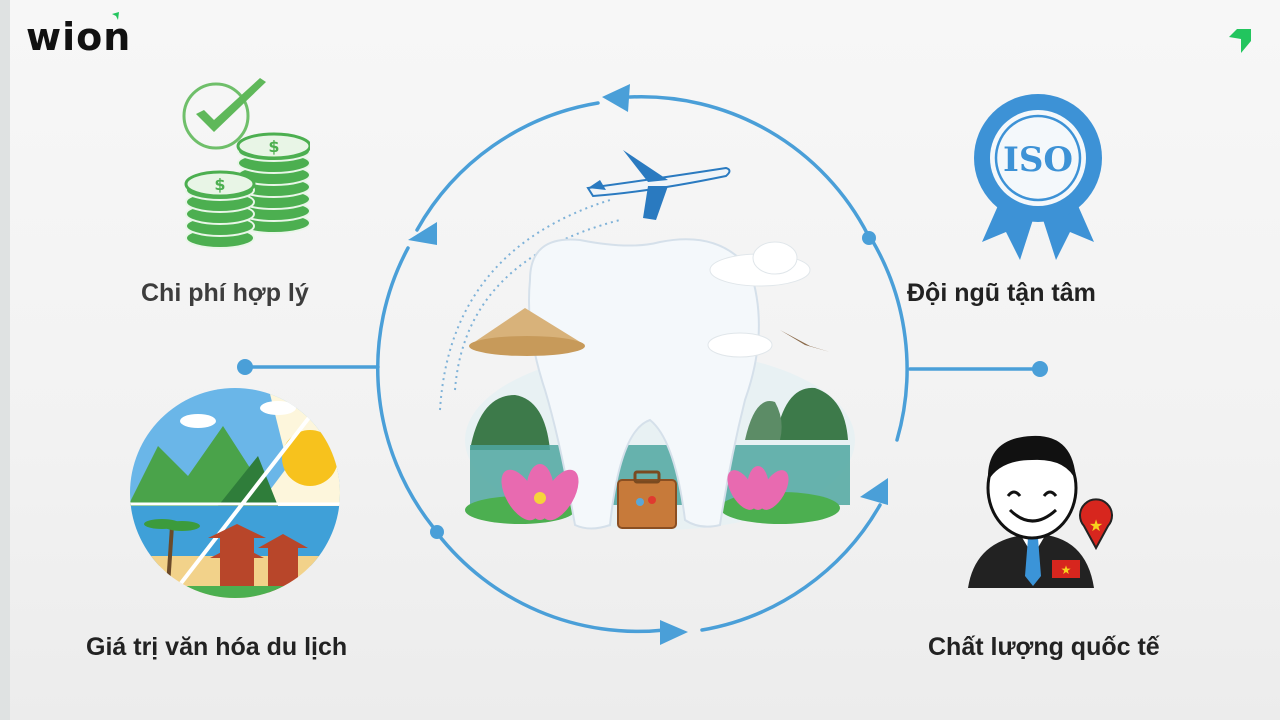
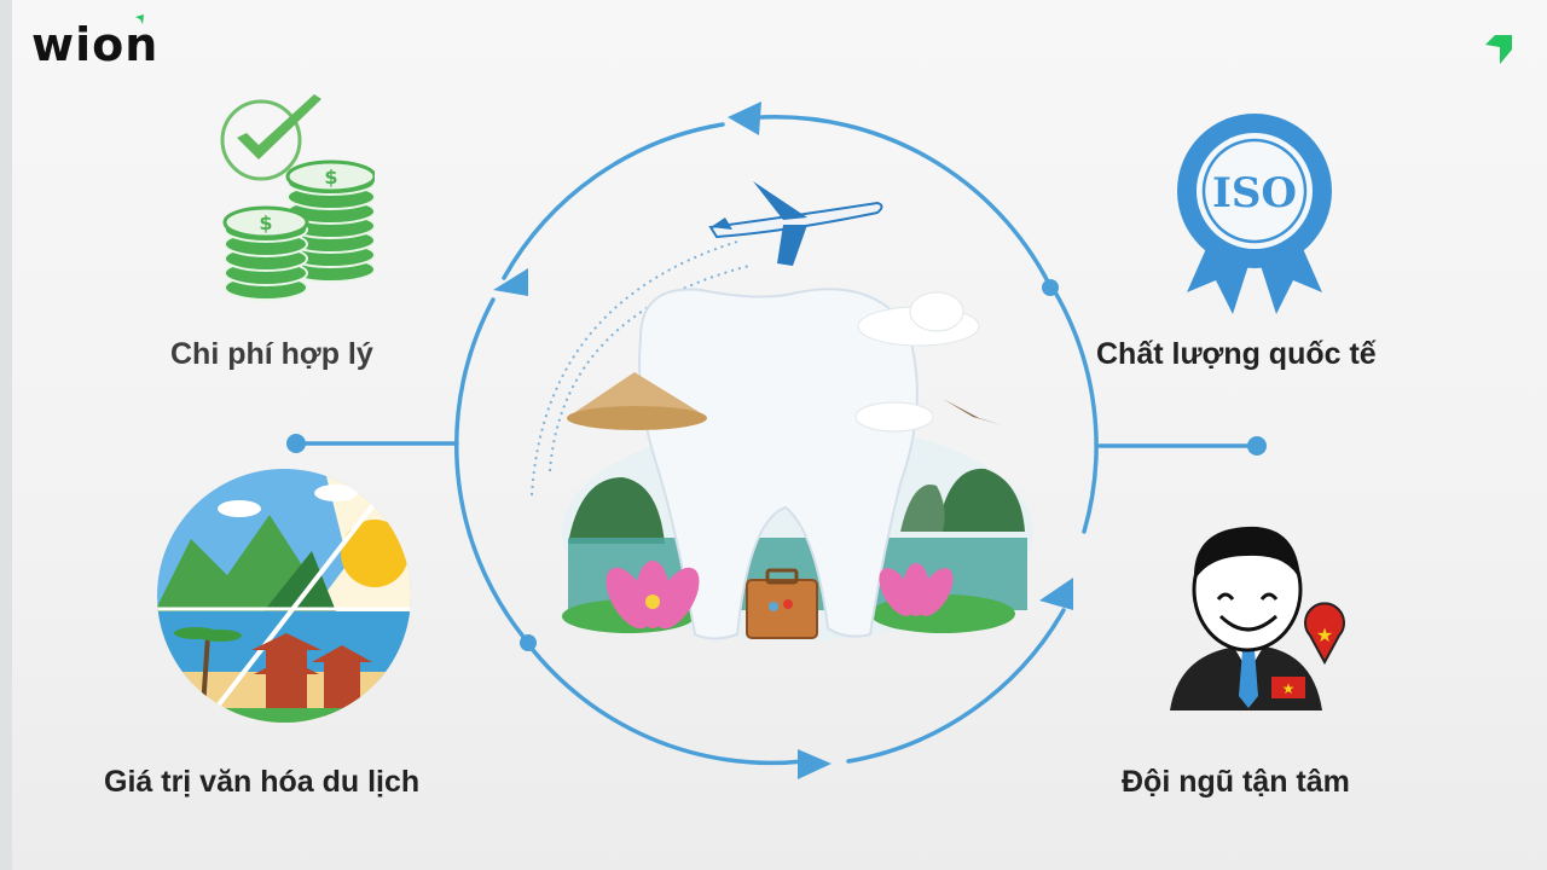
  wion
  $
  $
  Chi phí hợp lý
  ISO
- Đội ngũ tận tâm
+ Chất lượng quốc tế
  Giá trị văn hóa du lịch
  ★
  ★
- Chất lượng quốc tế
+ Đội ngũ tận tâm
